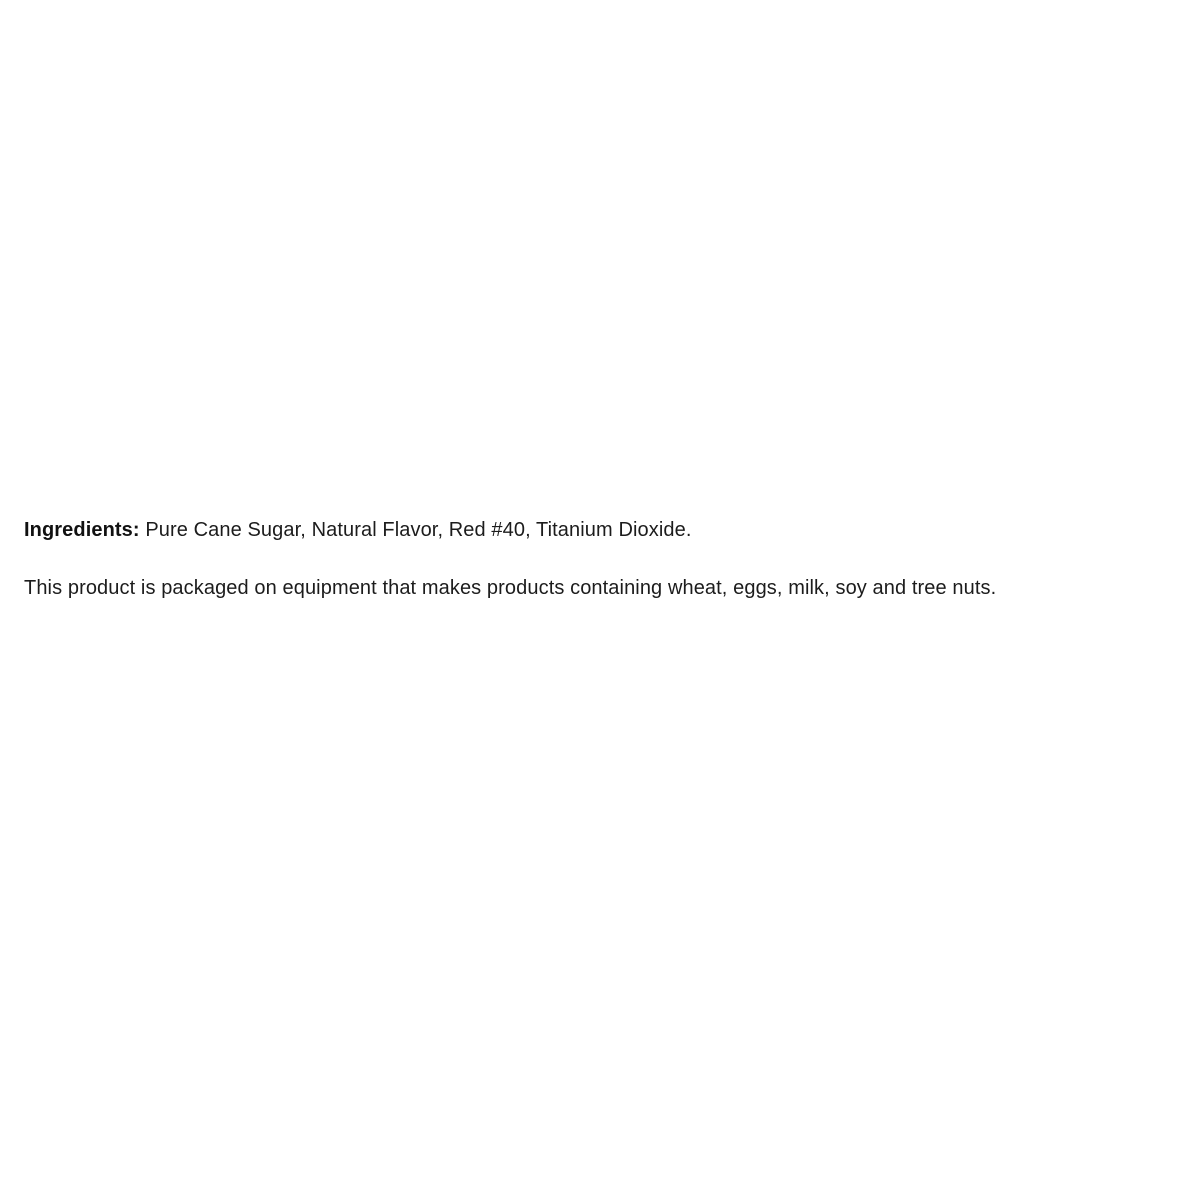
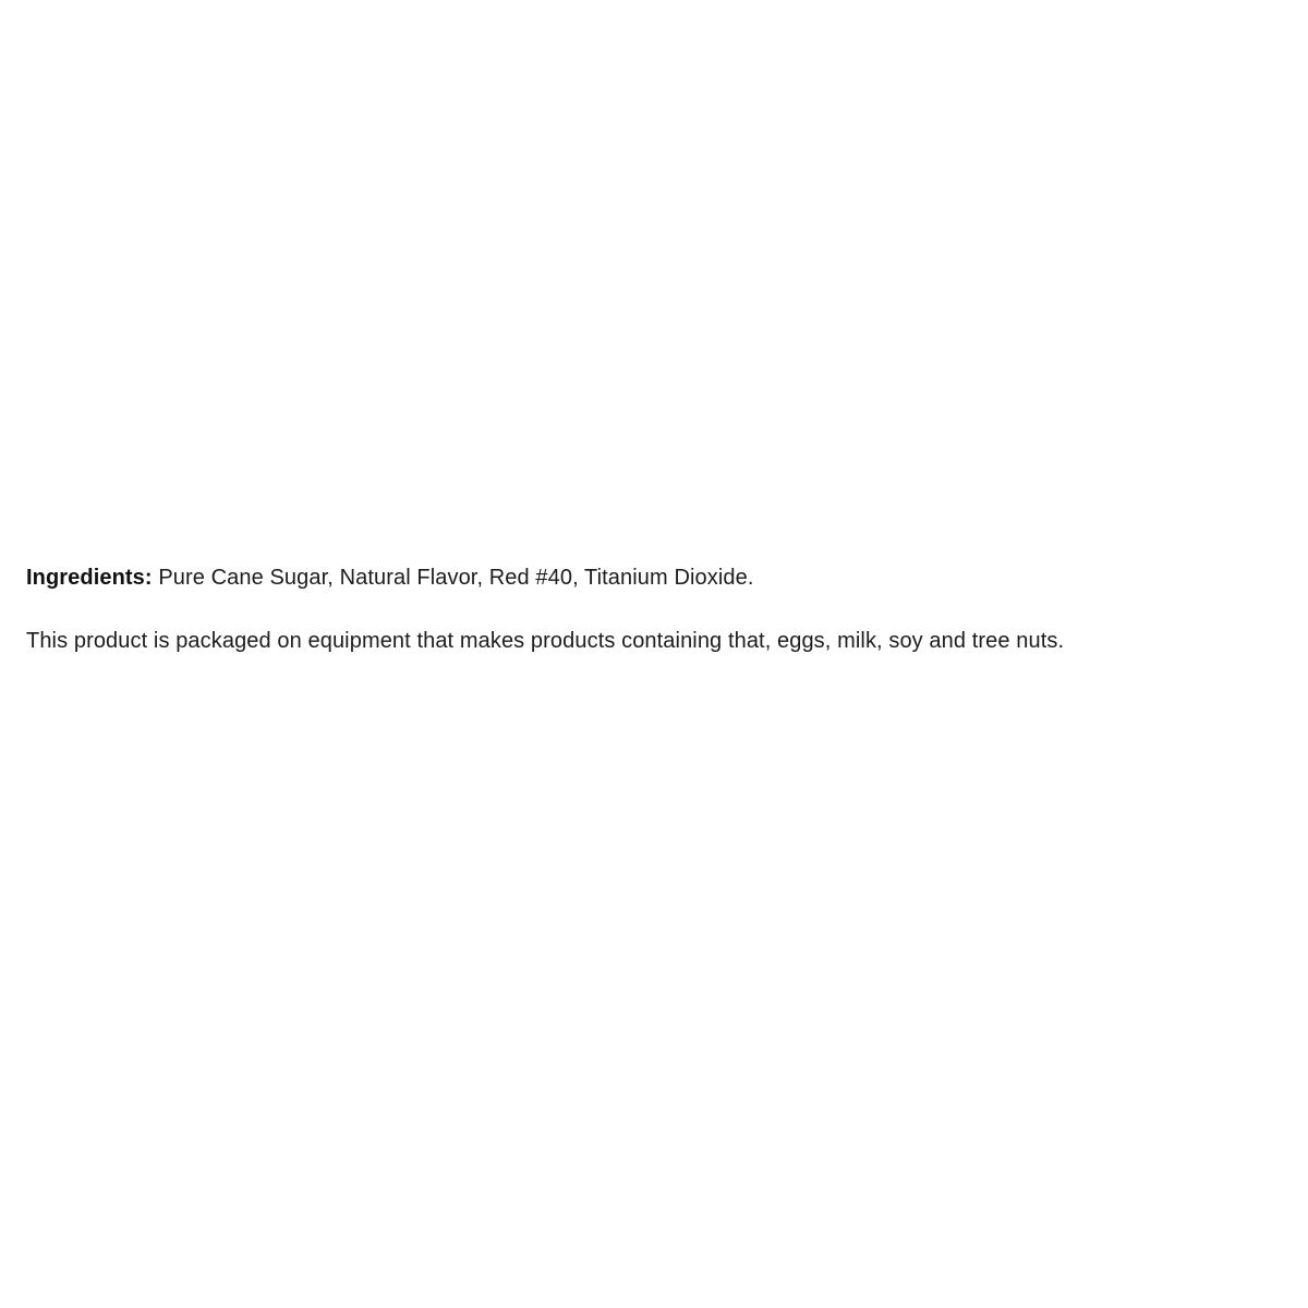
  Ingredients: Pure Cane Sugar, Natural Flavor, Red #40, Titanium Dioxide.
- This product is packaged on equipment that makes products containing wheat, eggs, milk, soy and tree nuts.
+ This product is packaged on equipment that makes products containing that, eggs, milk, soy and tree nuts.
